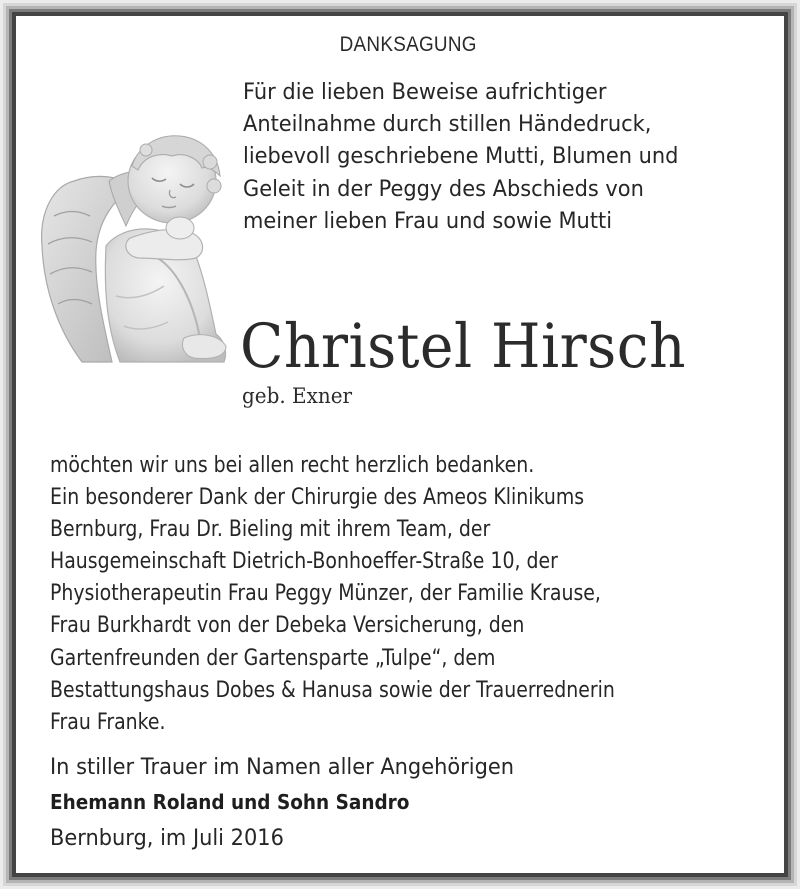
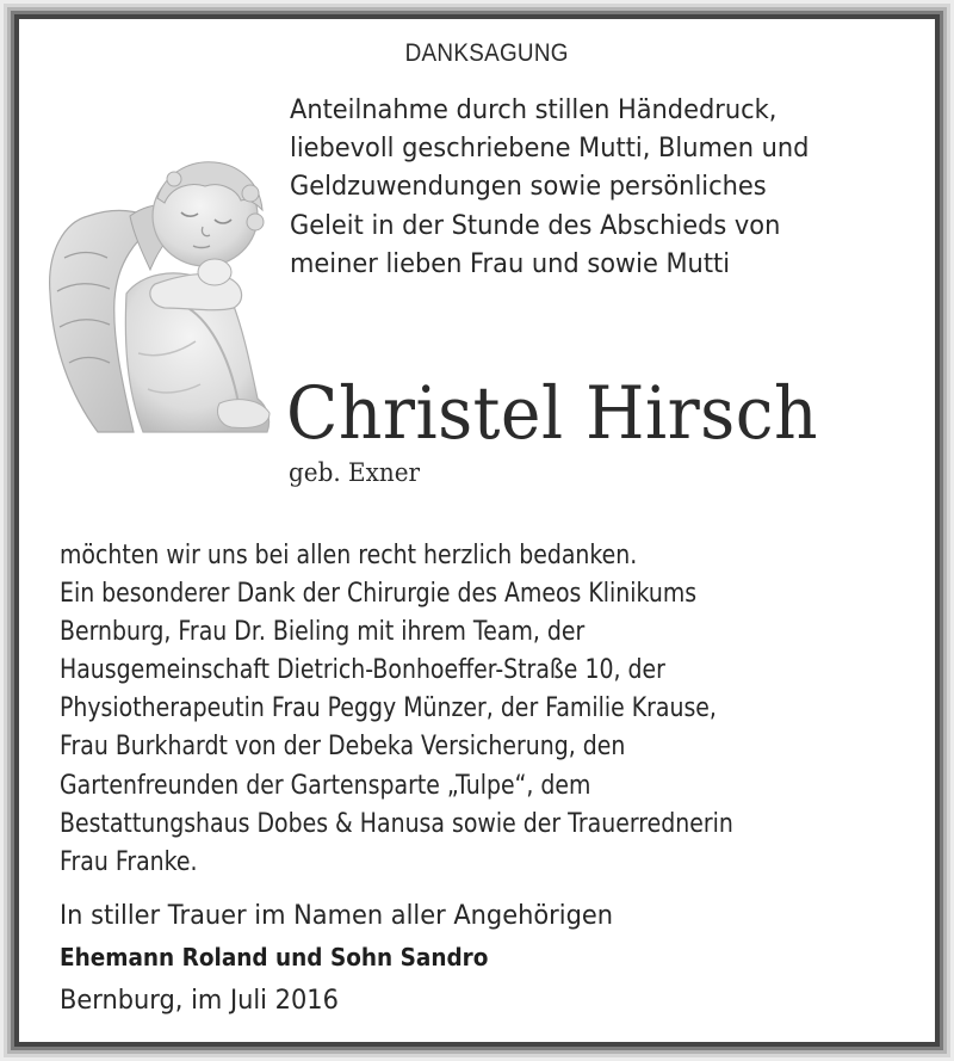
  DANKSAGUNG
- Für die lieben Beweise aufrichtiger
  Anteilnahme durch stillen Händedruck,
  liebevoll geschriebene Mutti, Blumen und
+ Geldzuwendungen sowie persönliches
- Geleit in der Peggy des Abschieds von
+ Geleit in der Stunde des Abschieds von
  meiner lieben Frau und sowie Mutti
  Christel Hirsch
  geb. Exner
  möchten wir uns bei allen recht herzlich bedanken.
  Ein besonderer Dank der Chirurgie des Ameos Klinikums
  Bernburg, Frau Dr. Bieling mit ihrem Team, der
  Hausgemeinschaft Dietrich-Bonhoeffer-Straße 10, der
  Physiotherapeutin Frau Peggy Münzer, der Familie Krause,
  Frau Burkhardt von der Debeka Versicherung, den
  Gartenfreunden der Gartensparte „Tulpe“, dem
  Bestattungshaus Dobes & Hanusa sowie der Trauerrednerin
  Frau Franke.
  In stiller Trauer im Namen aller Angehörigen
  Ehemann Roland und Sohn Sandro
  Bernburg, im Juli 2016
